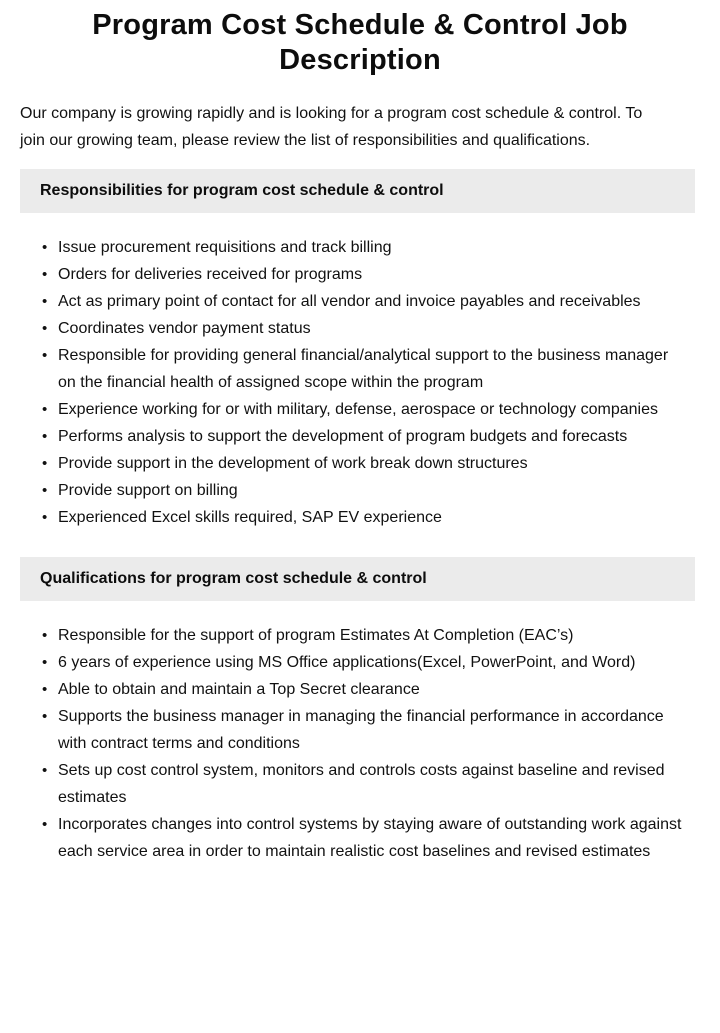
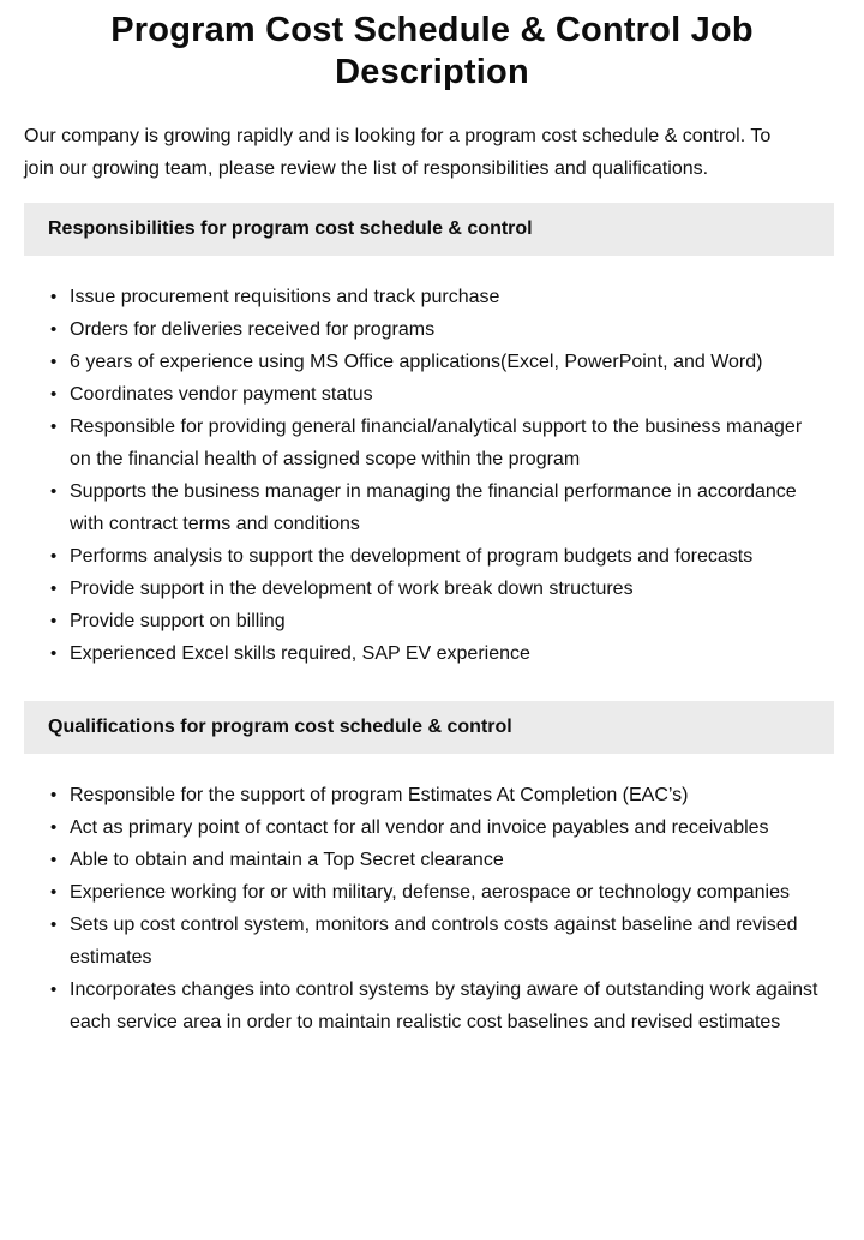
  Program Cost Schedule & Control Job Description
  Our company is growing rapidly and is looking for a program cost schedule & control. To join our growing team, please review the list of responsibilities and qualifications.
  Responsibilities for program cost schedule & control
- Issue procurement requisitions and track billing
+ Issue procurement requisitions and track purchase
  Orders for deliveries received for programs
- Act as primary point of contact for all vendor and invoice payables and receivables
+ 6 years of experience using MS Office applications(Excel, PowerPoint, and Word)
  Coordinates vendor payment status
  Responsible for providing general financial/analytical support to the business manager on the financial health of assigned scope within the program
- Experience working for or with military, defense, aerospace or technology companies
+ Supports the business manager in managing the financial performance in accordance with contract terms and conditions
  Performs analysis to support the development of program budgets and forecasts
  Provide support in the development of work break down structures
  Provide support on billing
  Experienced Excel skills required, SAP EV experience
  Qualifications for program cost schedule & control
  Responsible for the support of program Estimates At Completion (EAC’s)
- 6 years of experience using MS Office applications(Excel, PowerPoint, and Word)
+ Act as primary point of contact for all vendor and invoice payables and receivables
  Able to obtain and maintain a Top Secret clearance
- Supports the business manager in managing the financial performance in accordance with contract terms and conditions
+ Experience working for or with military, defense, aerospace or technology companies
  Sets up cost control system, monitors and controls costs against baseline and revised estimates
  Incorporates changes into control systems by staying aware of outstanding work against each service area in order to maintain realistic cost baselines and revised estimates
